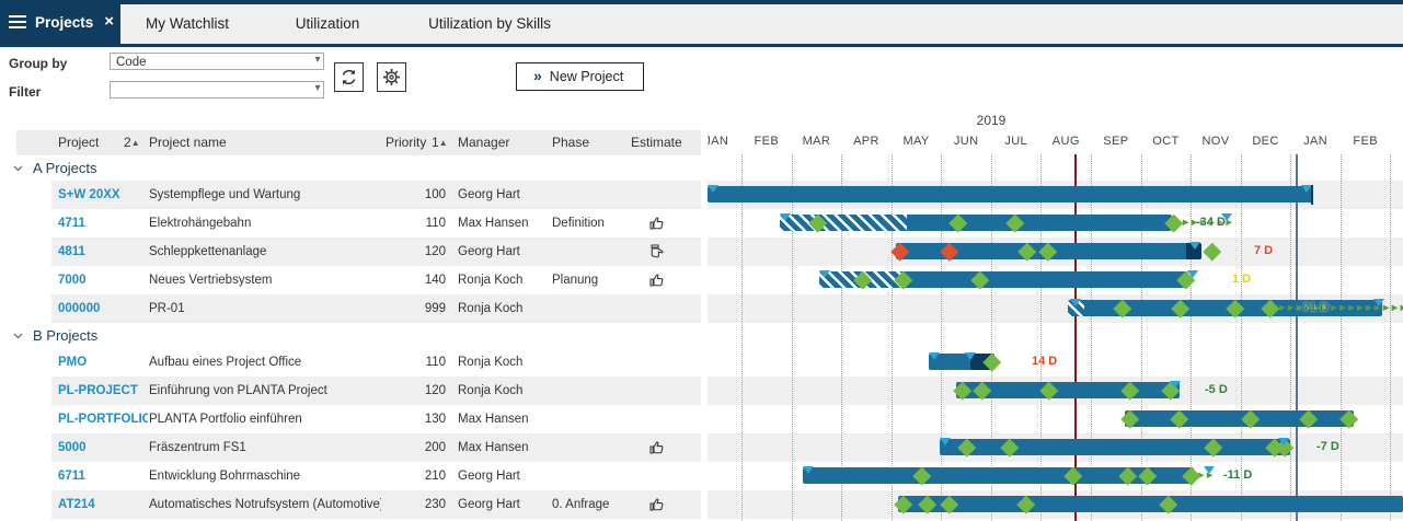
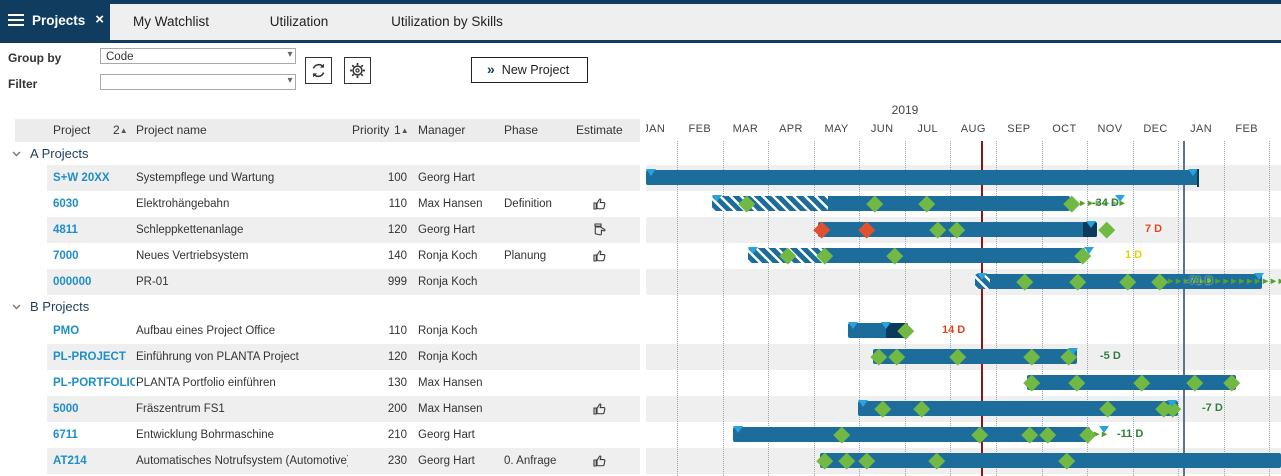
  2019
  JAN
  FEB
  MAR
  APR
  MAY
  JUN
  JUL
  AUG
  SEP
  OCT
  NOV
  DEC
  JAN
  FEB
  ►►►►►►
  -34 D
  7 D
  1 D
  ►►►►►►►►►►►►►►
  -71 D
  14 D
  -5 D
  -7 D
  -11 D
  Projects
  ×
  My Watchlist
  Utilization
  Utilization by Skills
  Group by
  Code
  ▾
  Filter
  ▾
  »
  New Project
  Project
  2▲
  Project name
  Priority
  1▲
  Manager
  Phase
  Estimate
  A Projects
  S+W 20XX
  Systempflege und Wartung
  100
  Georg Hart
- 4711
+ 6030
  Elektrohängebahn
  110
  Max Hansen
  Definition
  4811
  Schleppkettenanlage
  120
  Georg Hart
  7000
  Neues Vertriebsystem
  140
  Ronja Koch
  Planung
  000000
  PR-01
  999
  Ronja Koch
  B Projects
  PMO
  Aufbau eines Project Office
  110
  Ronja Koch
  PL-PROJECT
  Einführung von PLANTA Project
  120
  Ronja Koch
  PL-PORTFOLIO
  PLANTA Portfolio einführen
  130
  Max Hansen
  5000
  Fräszentrum FS1
  200
  Max Hansen
  6711
  Entwicklung Bohrmaschine
  210
  Georg Hart
  AT214
  Automatisches Notrufsystem (Automotive
  230
  Georg Hart
  0. Anfrage
